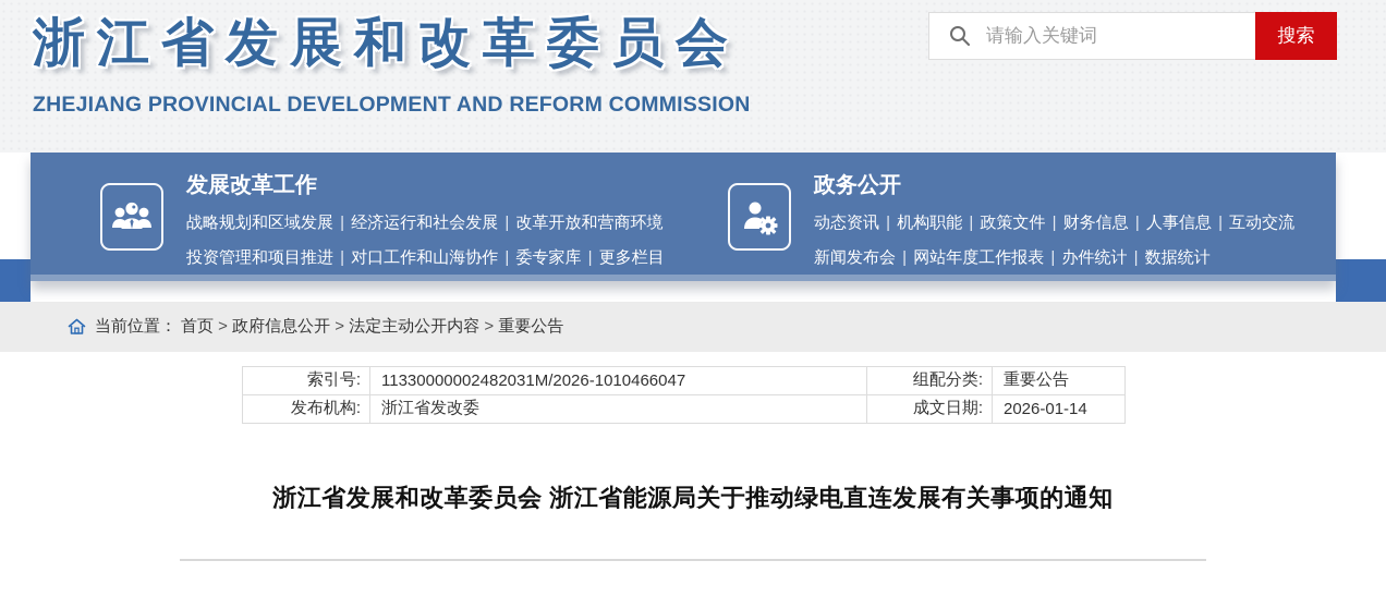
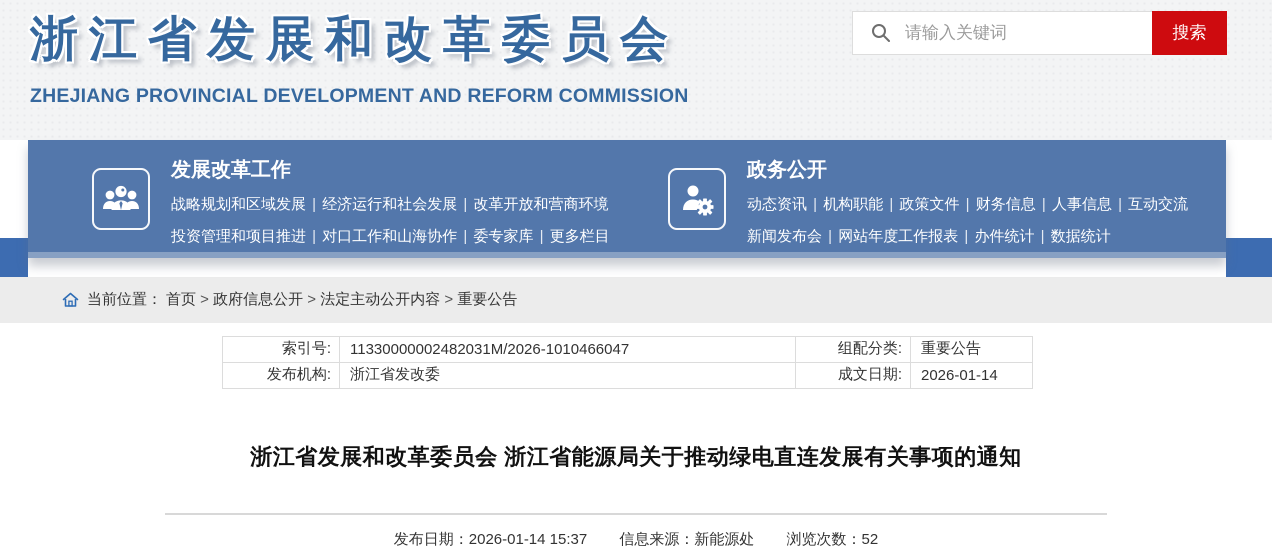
  浙江省发展和改革委员会
  ZHEJIANG PROVINCIAL DEVELOPMENT AND REFORM COMMISSION
  请输入关键词
  搜索
  发展改革工作
  战略规划和区域发展 | 经济运行和社会发展 | 改革开放和营商环境
  投资管理和项目推进 | 对口工作和山海协作 | 委专家库 | 更多栏目
  政务公开
  动态资讯 | 机构职能 | 政策文件 | 财务信息 | 人事信息 | 互动交流
  新闻发布会 | 网站年度工作报表 | 办件统计 | 数据统计
  当前位置：
  首页 > 政府信息公开 > 法定主动公开内容 > 重要公告
  索引号:	11330000002482031M/2026-1010466047	组配分类:	重要公告
  发布机构:	浙江省发改委	成文日期:	2026-01-14
  浙江省发展和改革委员会 浙江省能源局关于推动绿电直连发展有关事项的通知
+ 发布日期：2026-01-14 15:37 信息来源：新能源处 浏览次数：52
